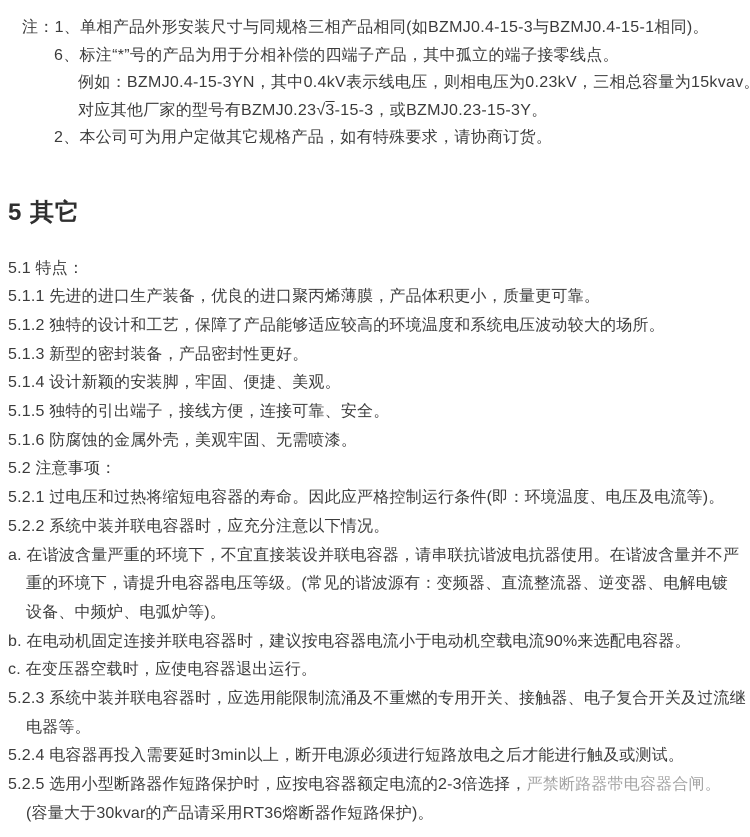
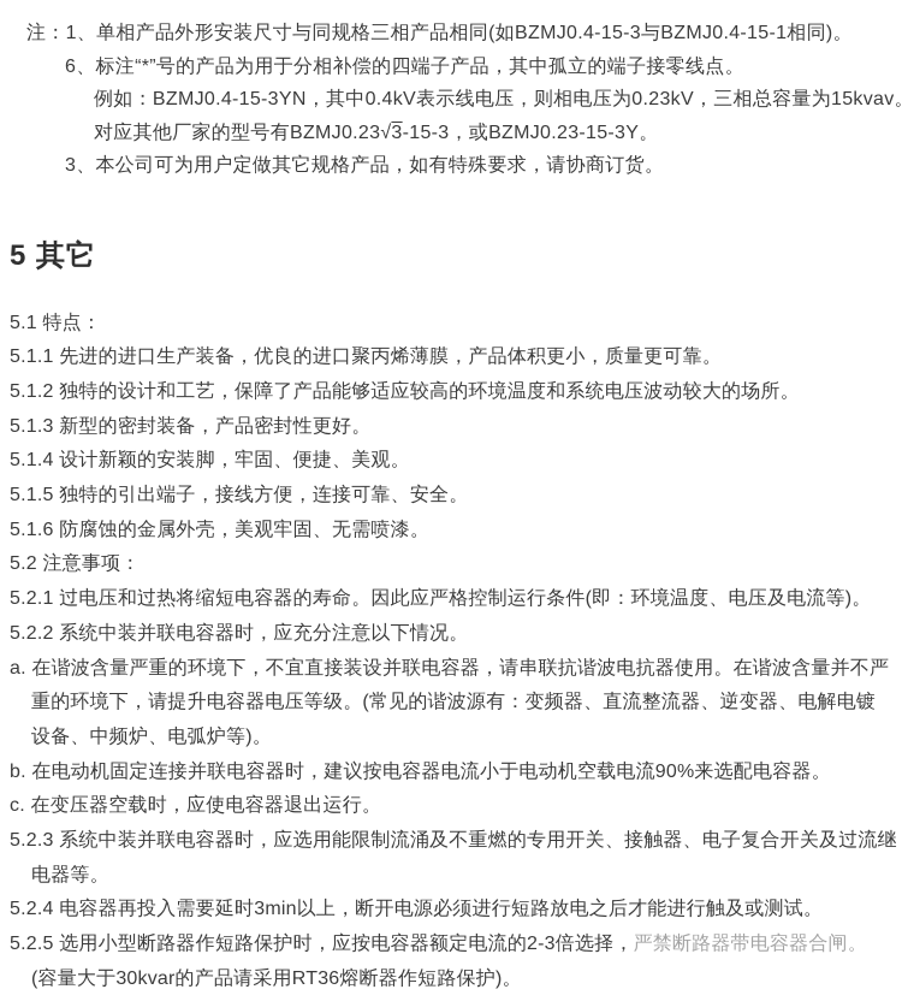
  注：1、单相产品外形安装尺寸与同规格三相产品相同(如BZMJ0.4-15-3与BZMJ0.4-15-1相同)。
  6、标注“*”号的产品为用于分相补偿的四端子产品，其中孤立的端子接零线点。
  例如：BZMJ0.4-15-3YN，其中0.4kV表示线电压，则相电压为0.23kV，三相总容量为15kvav
  对应其他厂家的型号有BZMJ0.23√3-15-3，或BZMJ0.23-15-3Y。
- 2、本公司可为用户定做其它规格产品，如有特殊要求，请协商订货。
+ 3、本公司可为用户定做其它规格产品，如有特殊要求，请协商订货。
  5 其它
  5.1 特点：
  5.1.1 先进的进口生产装备，优良的进口聚丙烯薄膜，产品体积更小，质量更可靠。
  5.1.2 独特的设计和工艺，保障了产品能够适应较高的环境温度和系统电压波动较大的场所。
  5.1.3 新型的密封装备，产品密封性更好。
  5.1.4 设计新颖的安装脚，牢固、便捷、美观。
  5.1.5 独特的引出端子，接线方便，连接可靠、安全。
  5.1.6 防腐蚀的金属外壳，美观牢固、无需喷漆。
  5.2 注意事项：
  5.2.1 过电压和过热将缩短电容器的寿命。因此应严格控制运行条件(即：环境温度、电压及电流等)。
  5.2.2 系统中装并联电容器时，应充分注意以下情况。
  a. 在谐波含量严重的环境下，不宜直接装设并联电容器，请串联抗谐波电抗器使用。在谐波含量并不严
  重的环境下，请提升电容器电压等级。(常见的谐波源有：变频器、直流整流器、逆变器、电解电镀
  设备、中频炉、电弧炉等)。
  b. 在电动机固定连接并联电容器时，建议按电容器电流小于电动机空载电流90%来选配电容器。
  c. 在变压器空载时，应使电容器退出运行。
  5.2.3 系统中装并联电容器时，应选用能限制流涌及不重燃的专用开关、接触器、电子复合开关及过流继
  电器等。
  5.2.4 电容器再投入需要延时3min以上，断开电源必须进行短路放电之后才能进行触及或测试。
  5.2.5 选用小型断路器作短路保护时，应按电容器额定电流的2-3倍选择，严禁断路器带电容器合闸。
  (容量大于30kvar的产品请采用RT36熔断器作短路保护)。
